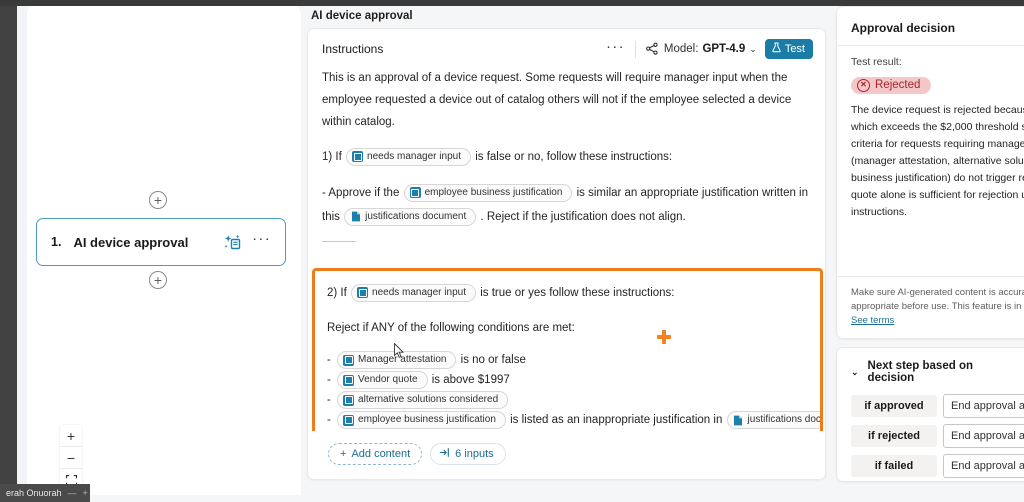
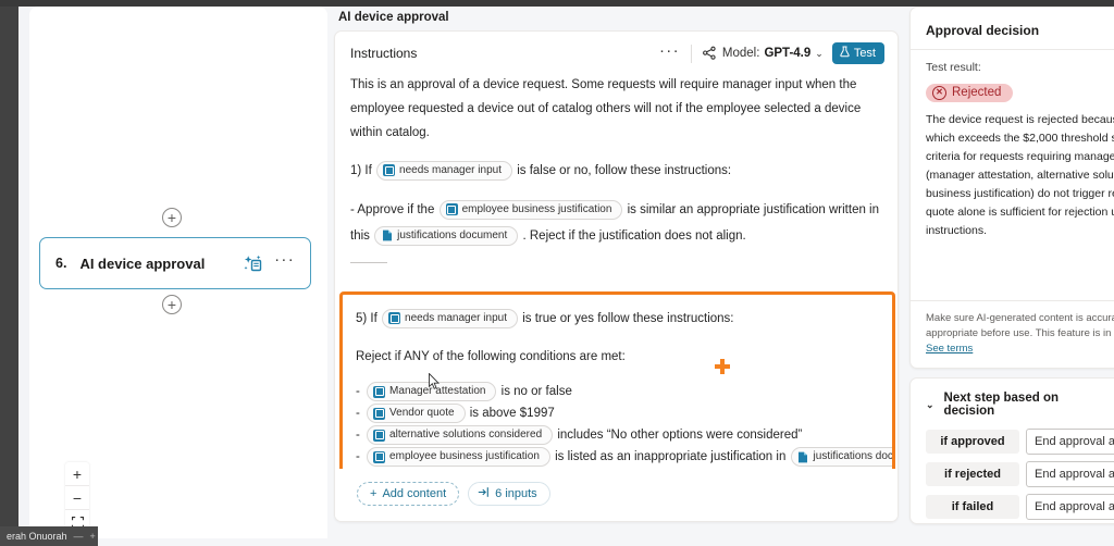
  +
- 1.
+ 6.
  AI device approval
  ···
  +
  +
  −
  AI device approval
  Instructions
  ···
  Model:
  GPT-4.9
  ⌄
  Test
  This is an approval of a device request. Some requests will require manager input when the employee requested a device out of catalog others will not if the employee selected a device within catalog.
  1) If
  needs manager input
  is false or no, follow these instructions:
  - Approve if the
  employee business justification
  is similar an appropriate justification written in this
  justifications document
  . Reject if the justification does not align.
- 2) If
+ 5) If
  needs manager input
  is true or yes follow these instructions:
  Reject if ANY of the following conditions are met:
  -
  Manager attestation
  is no or false
  -
  Vendor quote
  is above $1997
  -
  alternative solutions considered
+ includes “No other options were considered”
  -
  employee business justification
  is listed as an inappropriate justification in
  justifications doc
  +
  Add content
  6 inputs
  Approval decision
  Test result:
  ✕
  Rejected
  The device request is rejected becau
  which exceeds the $2,000 threshold
  criteria for requests requiring manage
  (manager attestation, alternative solu
  business justification) do not trigger r
  quote alone is sufficient for rejection
  instructions.
  Make sure AI-generated content is accur
  appropriate before use. This feature is in
  See terms
  ⌄
  Next step based on decision
  if approved
  End approval a
  if rejected
  End approval a
  if failed
  End approval a
  erah Onuorah
  —
  +
